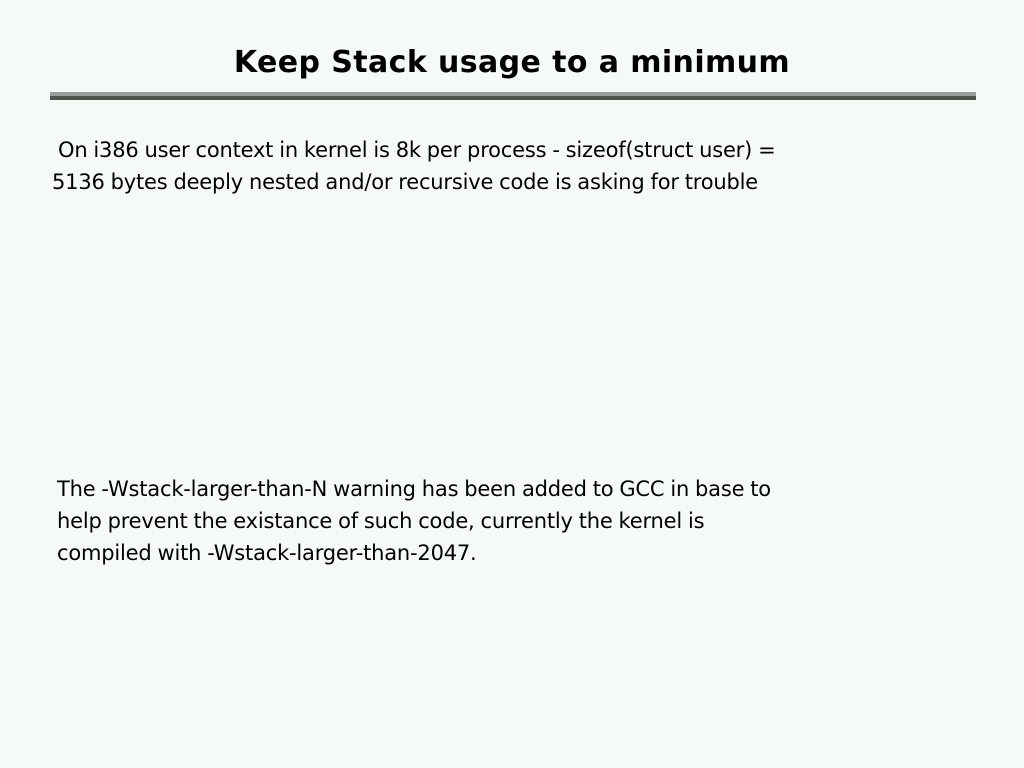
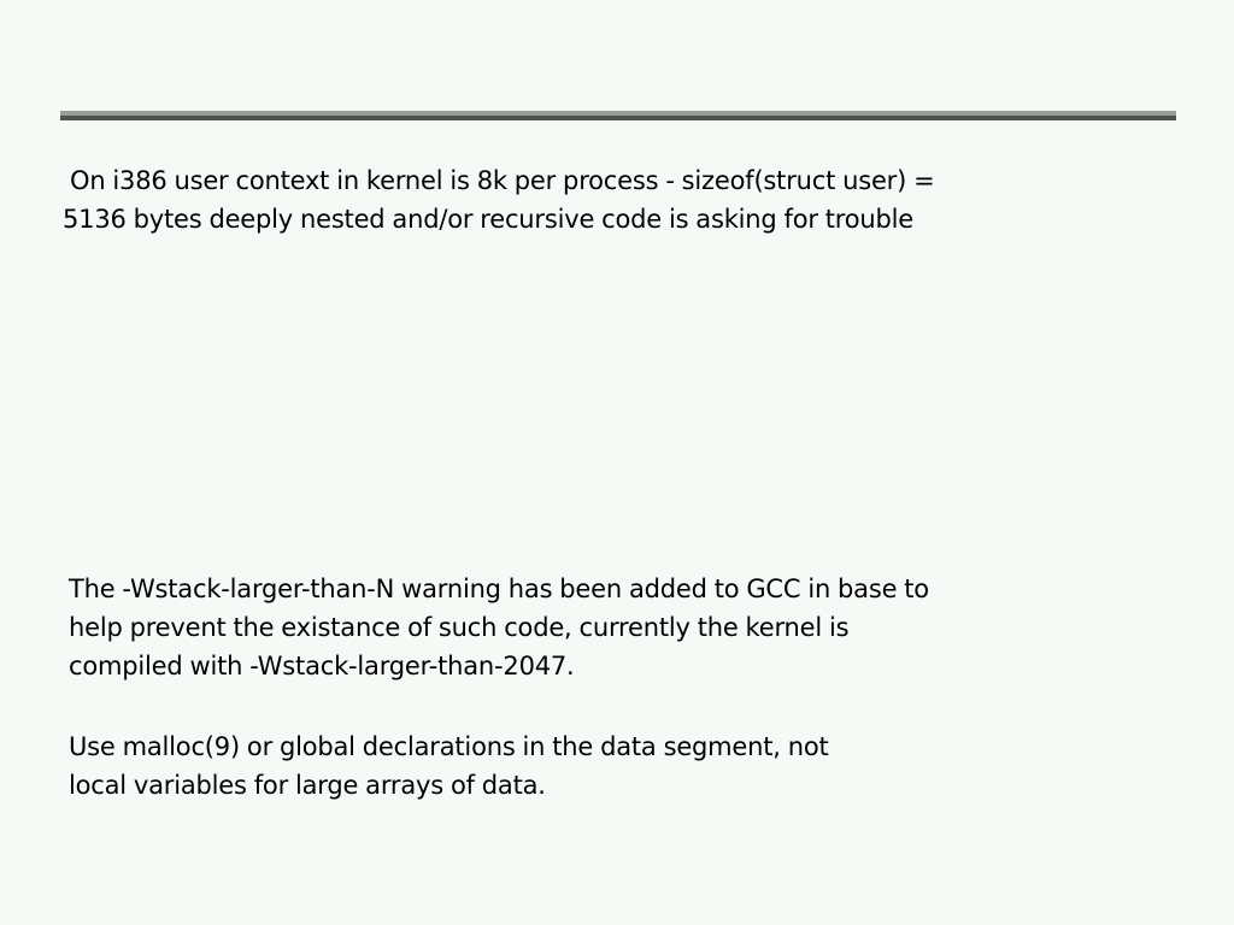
- Keep Stack usage to a minimum
  On i386 user context in kernel is 8k per process - sizeof(struct user) =
  5136 bytes deeply nested and/or recursive code is asking for trouble
  The -Wstack-larger-than-N warning has been added to GCC in base to
  help prevent the existance of such code, currently the kernel is
  compiled with -Wstack-larger-than-2047.
+ Use malloc(9) or global declarations in the data segment, not
+ local variables for large arrays of data.
